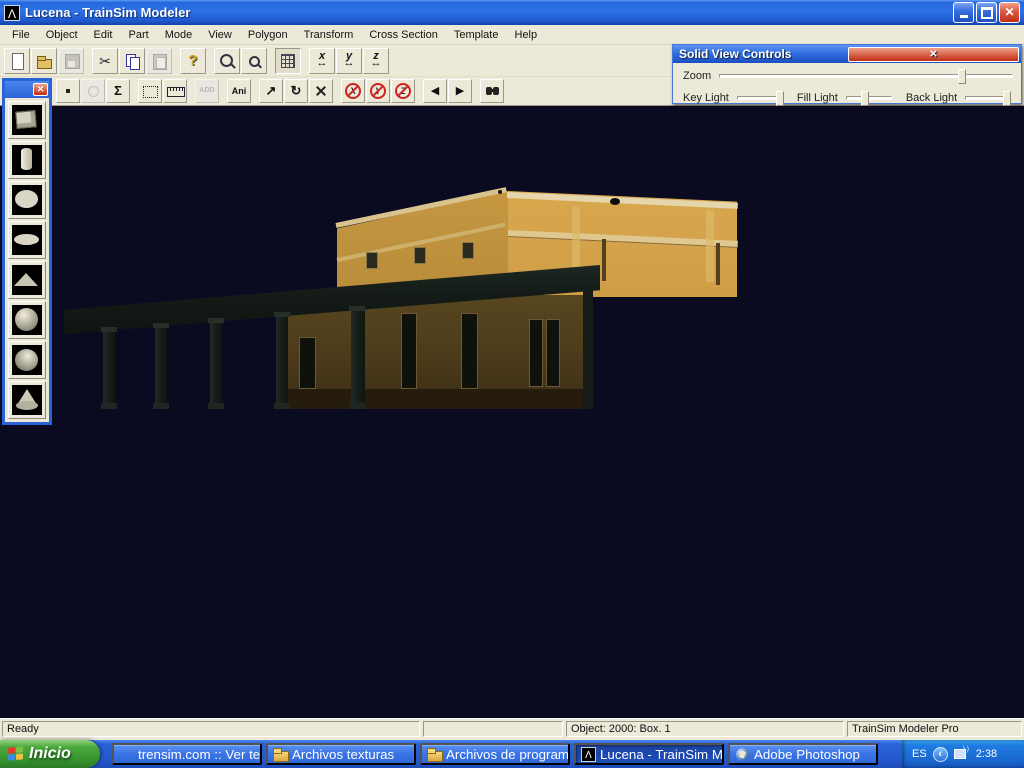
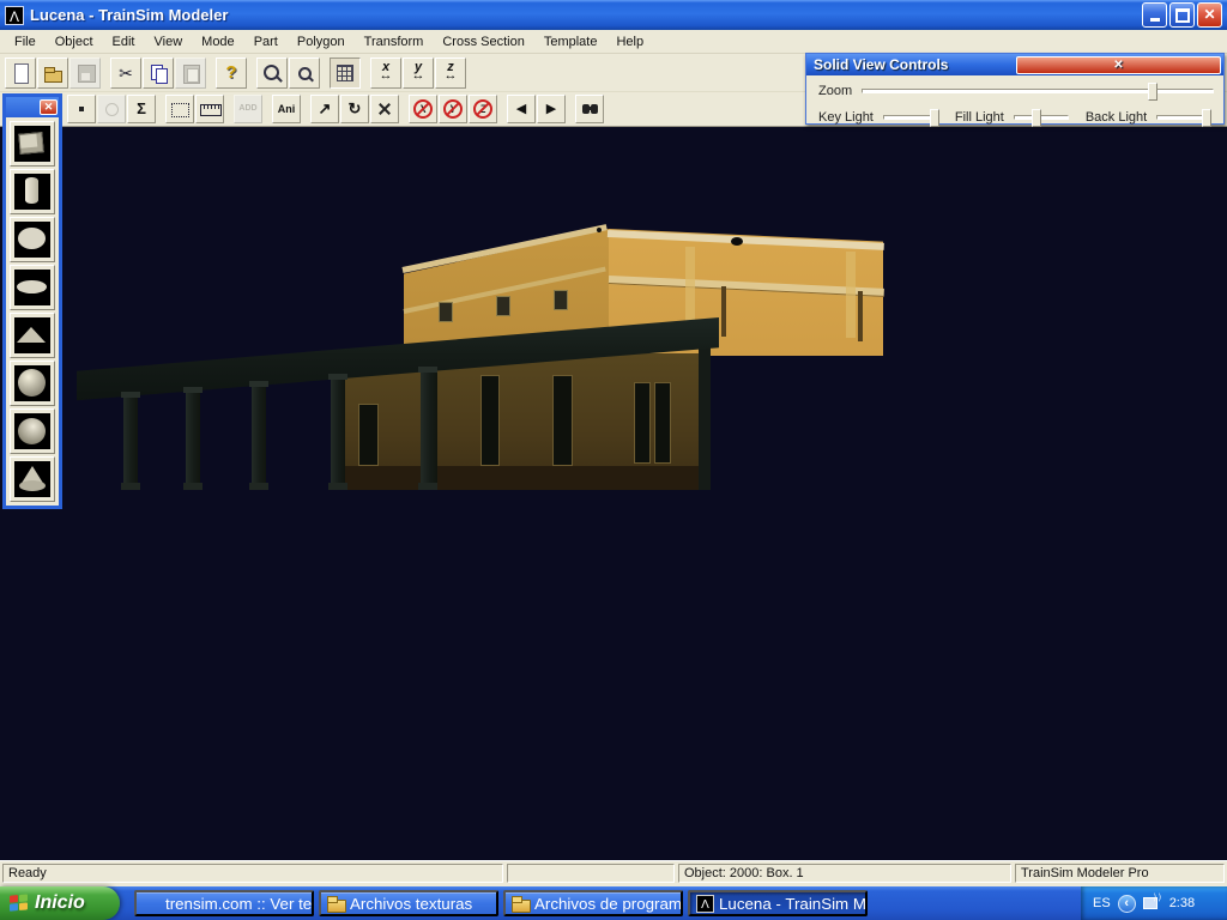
  Λ
  Lucena - TrainSim Modeler
  ✕
  File
  Object
  Edit
- Part
+ View
  Mode
- View
+ Part
  Polygon
  Transform
  Cross Section
  Template
  Help
  ✂
  ?
  x
  y
  z
  Σ
  Ani
  ↗
  ↻
  X
  Y
  Z
  ◀
  ▶
  ✕
  Solid View Controls
  ✕
  Zoom
  Key Light
  Fill Light
  Back Light
  Ready
  Object: 2000: Box. 1
  TrainSim Modeler Pro
  Inicio
  trensim.com :: Ver te
  Archivos texturas
  Archivos de program
  Λ
  Lucena - TrainSim M
- Adobe Photoshop
  ES
  ‹
  2:38
